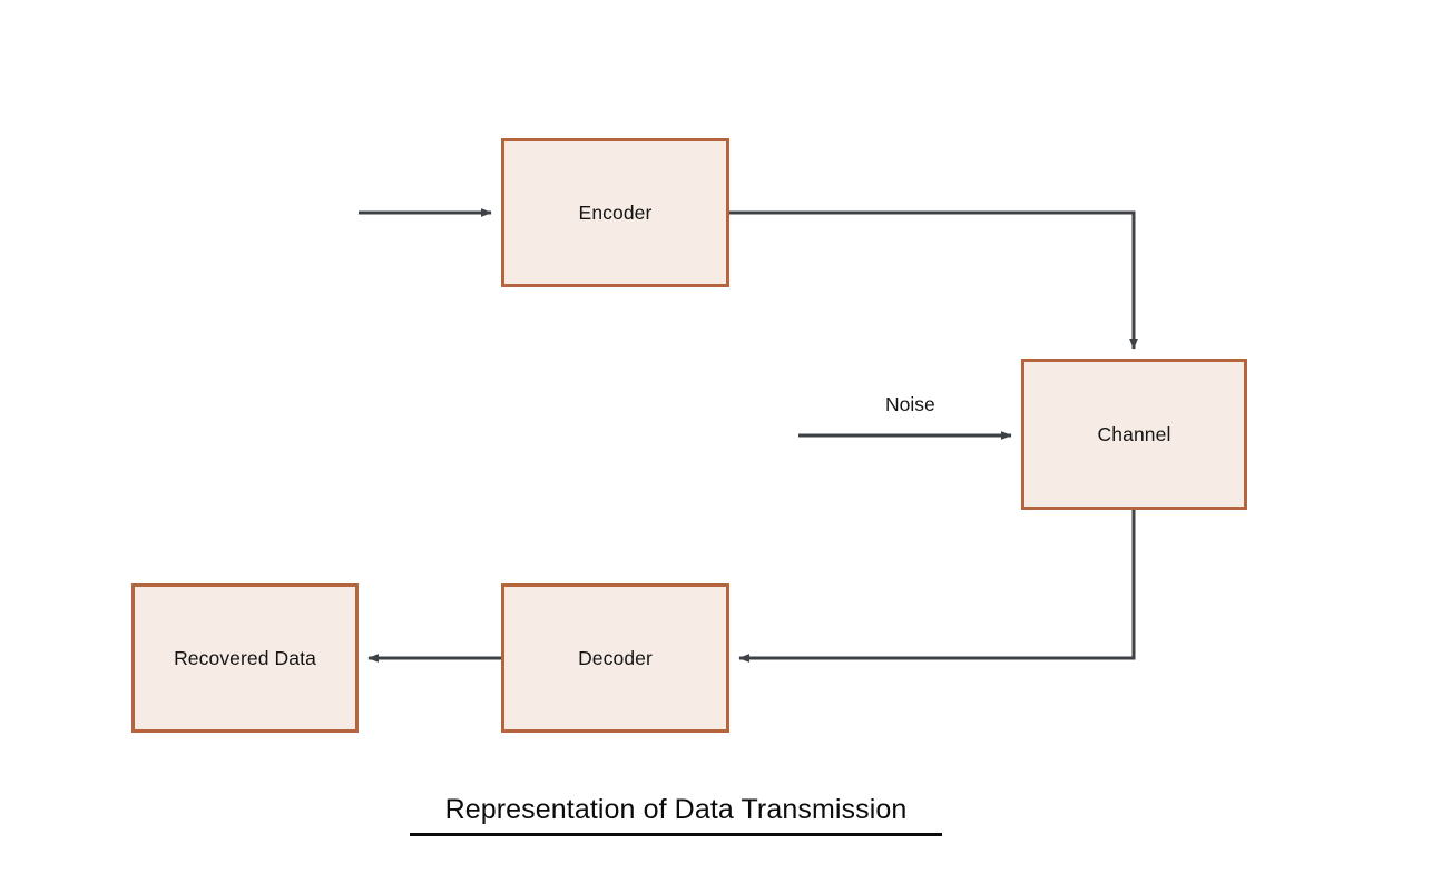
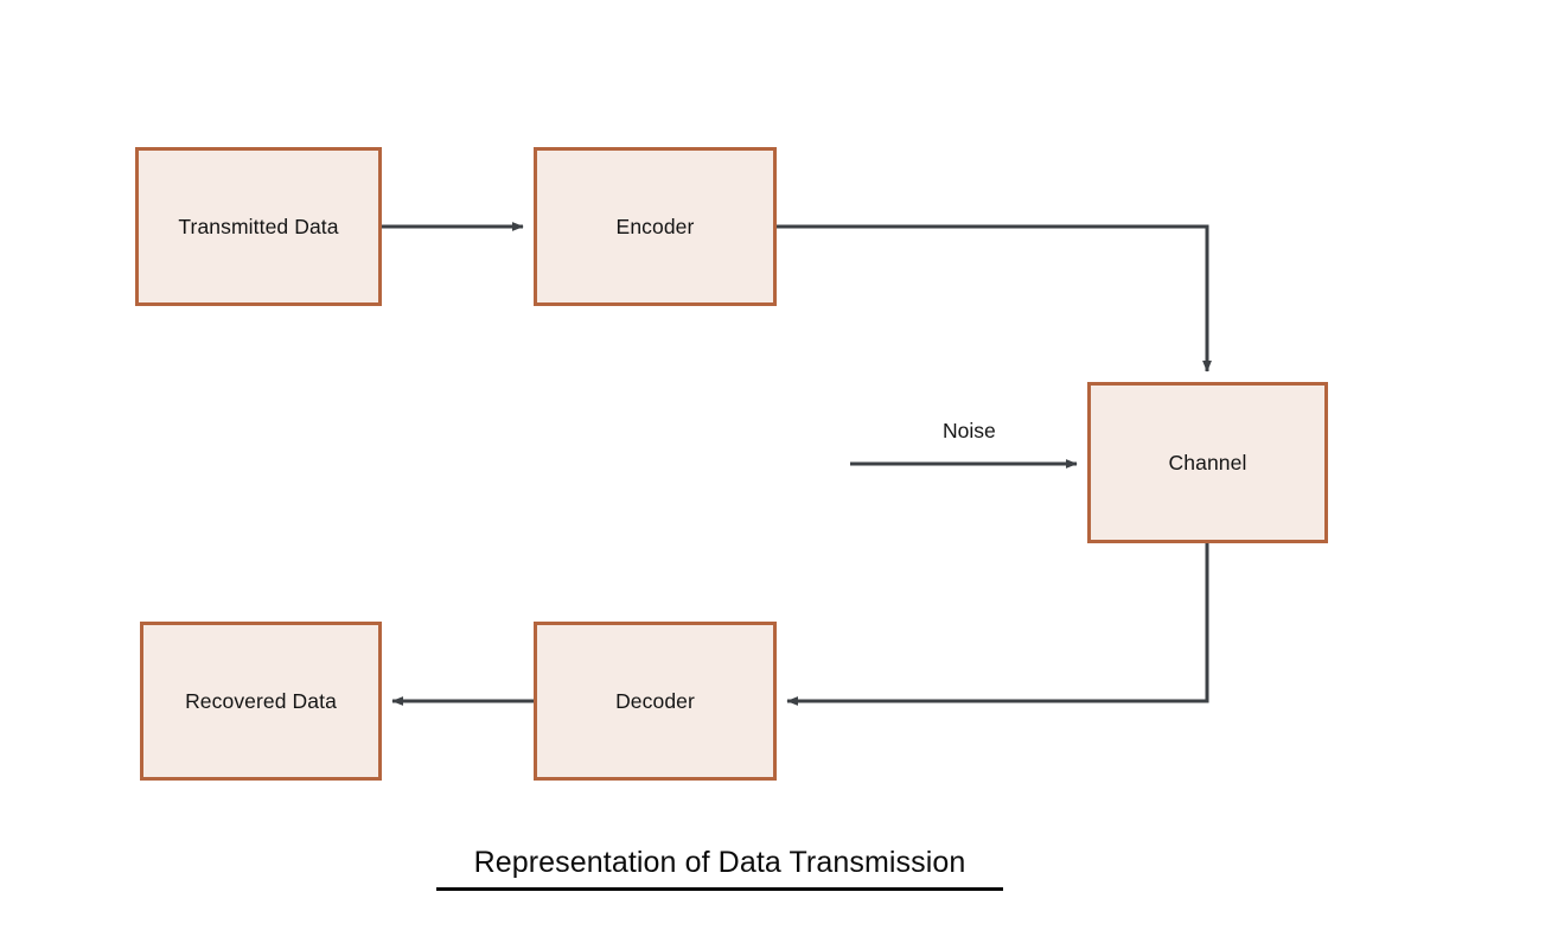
+ Transmitted Data
  Encoder
  Channel
  Decoder
  Recovered Data
  Noise
  Representation of Data Transmission
